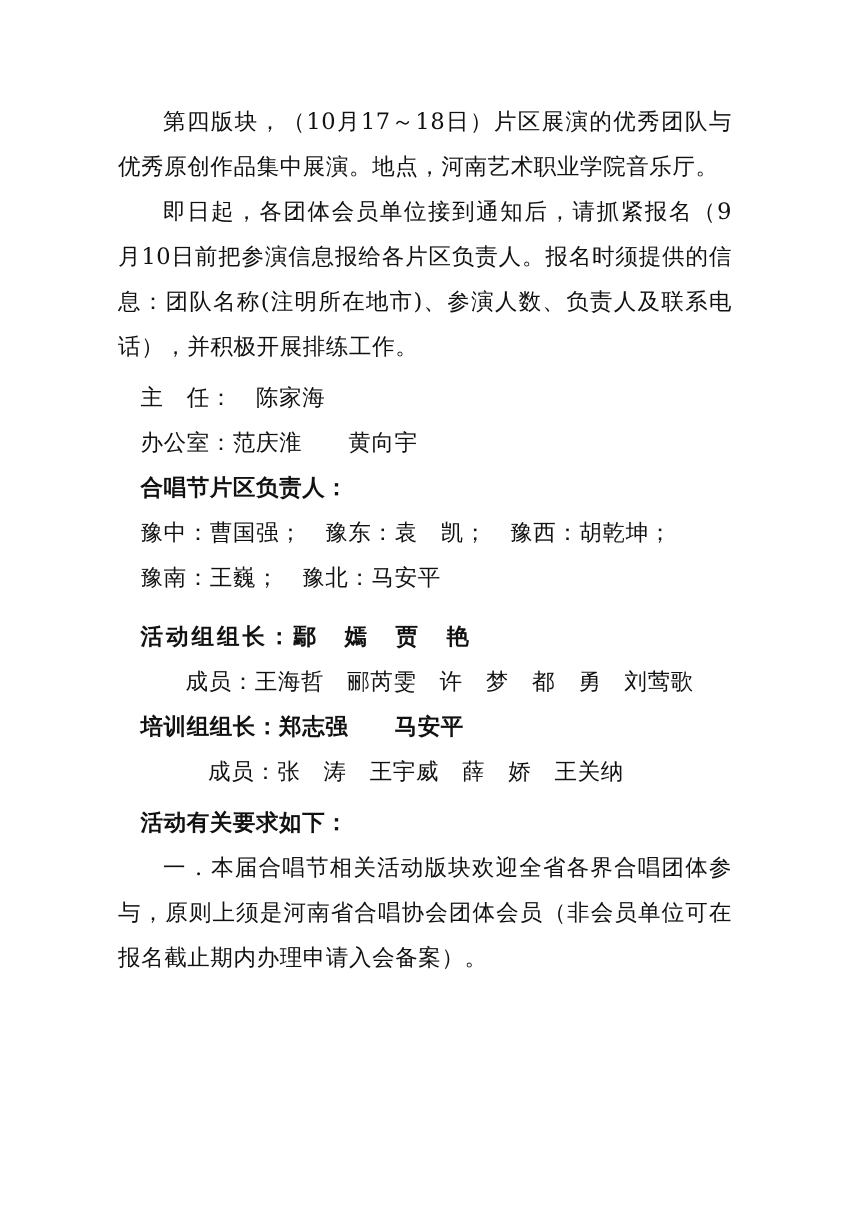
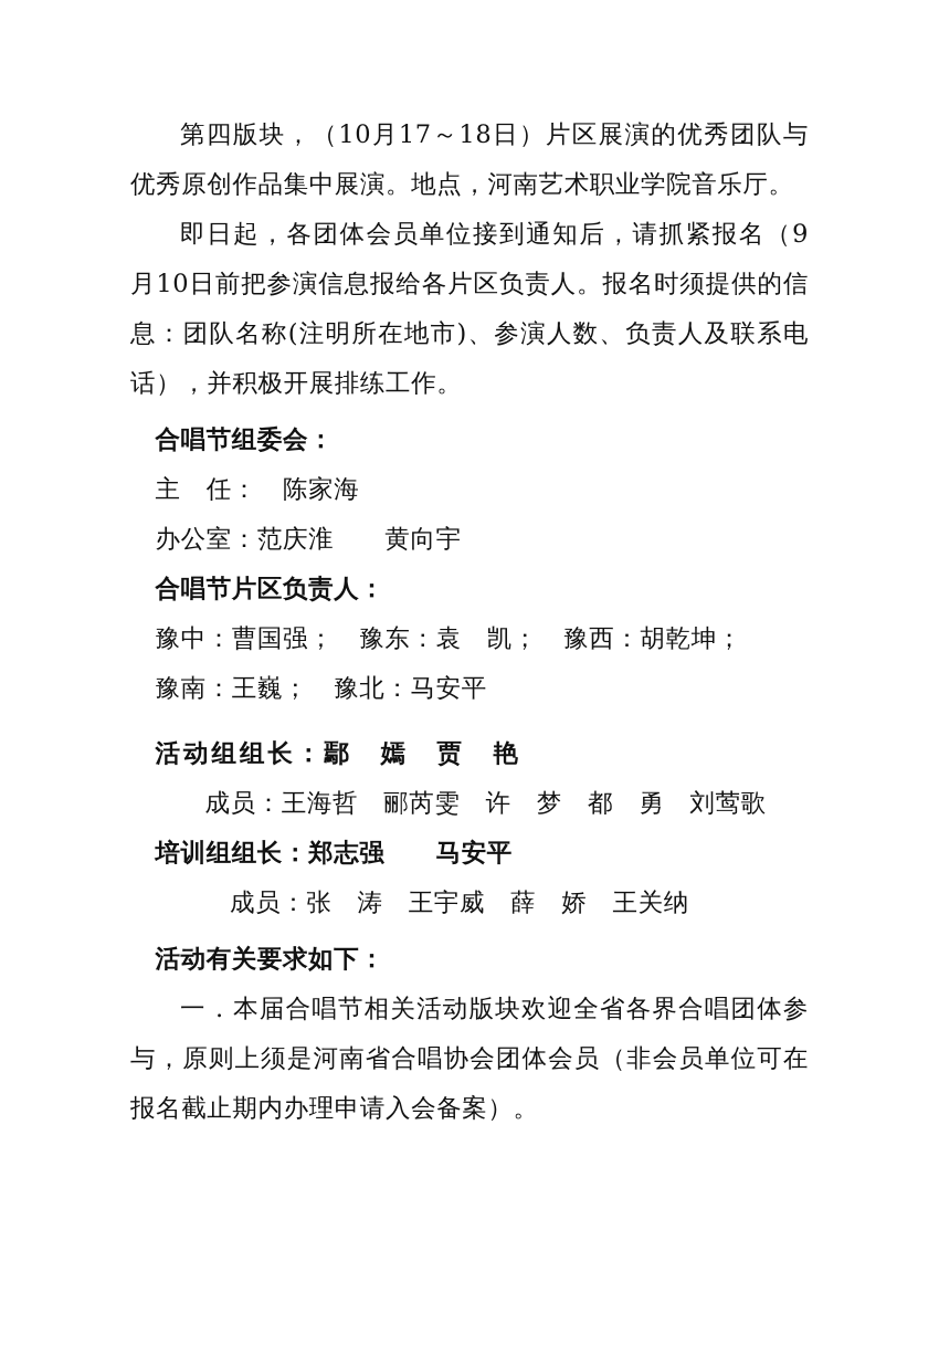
  第四版块，（10月17～18日）片区展演的优秀团队与优秀原创作品集中展演。地点，河南艺术职业学院音乐厅。
  即日起，各团体会员单位接到通知后，请抓紧报名（9月10日前把参演信息报给各片区负责人。报名时须提供的信息：团队名称(注明所在地市)、参演人数、负责人及联系电话），并积极开展排练工作。
+ 合唱节组委会：
  主 任： 陈家海
  办公室：范庆淮 黄向宇
  合唱节片区负责人：
  豫中：曹国强； 豫东：袁 凯； 豫西：胡乾坤；
  豫南：王巍； 豫北：马安平
  活动组组长：鄢 嫣 贾 艳
  成员：王海哲 郦芮雯 许 梦 都 勇 刘莺歌
  培训组组长：郑志强 马安平
  成员：张 涛 王宇威 薛 娇 王关纳
  活动有关要求如下：
  一 . 本届合唱节相关活动版块欢迎全省各界合唱团体参与，原则上须是河南省合唱协会团体会员（非会员单位可在报名截止期内办理申请入会备案）。
